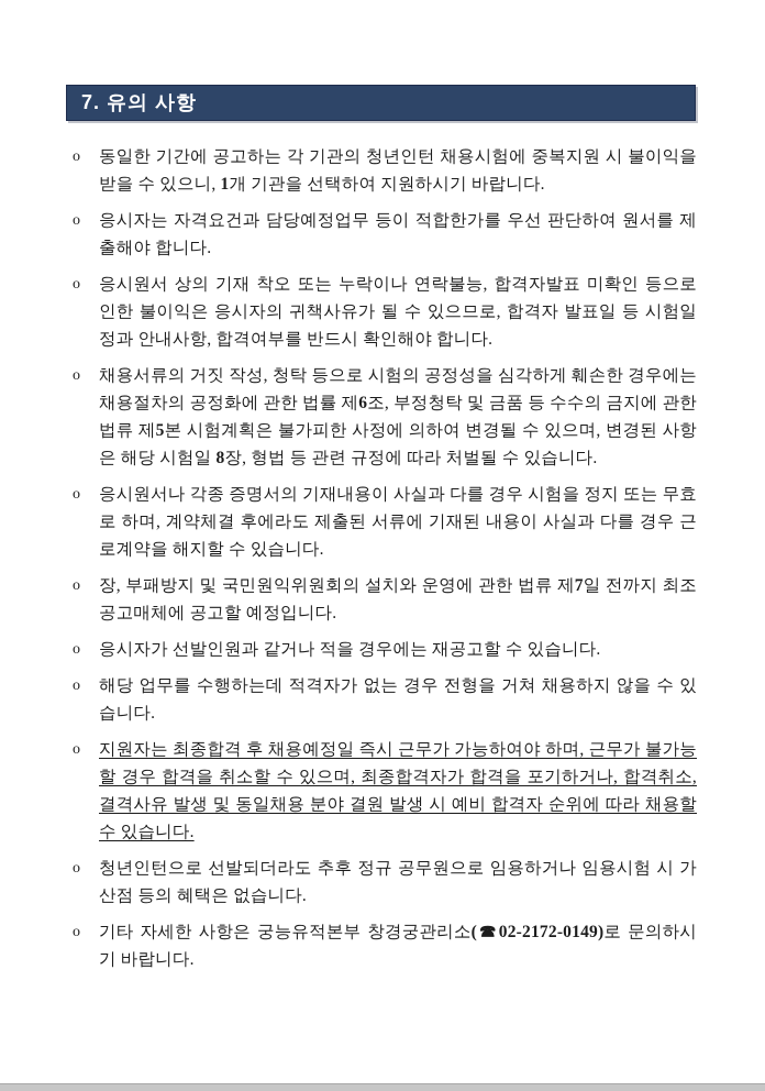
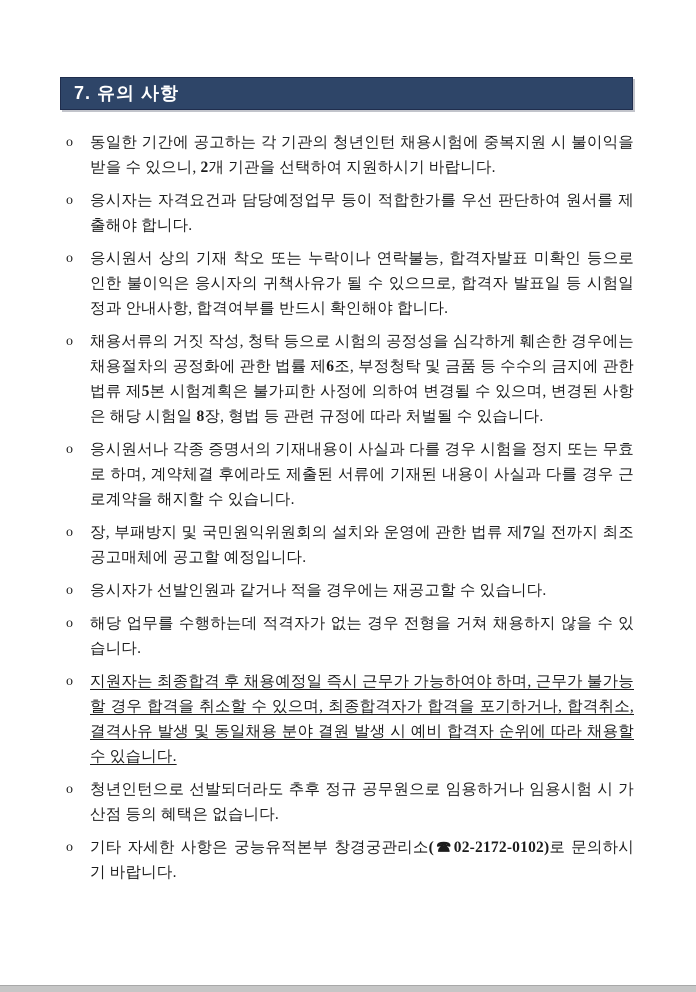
  7. 유의 사항
  o
- 동일한 기간에 공고하는 각 기관의 청년인턴 채용시험에 중복지원 시 불이익을 받을 수 있으니, 1개 기관을 선택하여 지원하시기 바랍니다.
+ 동일한 기간에 공고하는 각 기관의 청년인턴 채용시험에 중복지원 시 불이익을 받을 수 있으니, 2개 기관을 선택하여 지원하시기 바랍니다.
  o
  응시자는 자격요건과 담당예정업무 등이 적합한가를 우선 판단하여 원서를 제출해야 합니다.
  o
  응시원서 상의 기재 착오 또는 누락이나 연락불능, 합격자발표 미확인 등으로 인한 불이익은 응시자의 귀책사유가 될 수 있으므로, 합격자 발표일 등 시험일정과 안내사항, 합격여부를 반드시 확인해야 합니다.
  o
  채용서류의 거짓 작성, 청탁 등으로 시험의 공정성을 심각하게 훼손한 경우에는 채용절차의 공정화에 관한 법률 제6조, 부정청탁 및 금품 등 수수의 금지에 관한 법류 제5본 시험계획은 불가피한 사정에 의하여 변경될 수 있으며, 변경된 사항은 해당 시험일 8장, 형법 등 관련 규정에 따라 처벌될 수 있습니다.
  o
  응시원서나 각종 증명서의 기재내용이 사실과 다를 경우 시험을 정지 또는 무효로 하며, 계약체결 후에라도 제출된 서류에 기재된 내용이 사실과 다를 경우 근로계약을 해지할 수 있습니다.
  o
  장, 부패방지 및 국민원익위원회의 설치와 운영에 관한 법류 제7일 전까지 최조 공고매체에 공고할 예정입니다.
  o
  응시자가 선발인원과 같거나 적을 경우에는 재공고할 수 있습니다.
  o
  해당 업무를 수행하는데 적격자가 없는 경우 전형을 거쳐 채용하지 않을 수 있습니다.
  o
  지원자는 최종합격 후 채용예정일 즉시 근무가 가능하여야 하며, 근무가 불가능할 경우 합격을 취소할 수 있으며, 최종합격자가 합격을 포기하거나, 합격취소, 결격사유 발생 및 동일채용 분야 결원 발생 시 예비 합격자 순위에 따라 채용할 수 있습니다.
  o
  청년인턴으로 선발되더라도 추후 정규 공무원으로 임용하거나 임용시험 시 가산점 등의 혜택은 없습니다.
  o
- 기타 자세한 사항은 궁능유적본부 창경궁관리소(☎02-2172-0149)로 문의하시기 바랍니다.
+ 기타 자세한 사항은 궁능유적본부 창경궁관리소(☎02-2172-0102)로 문의하시기 바랍니다.
